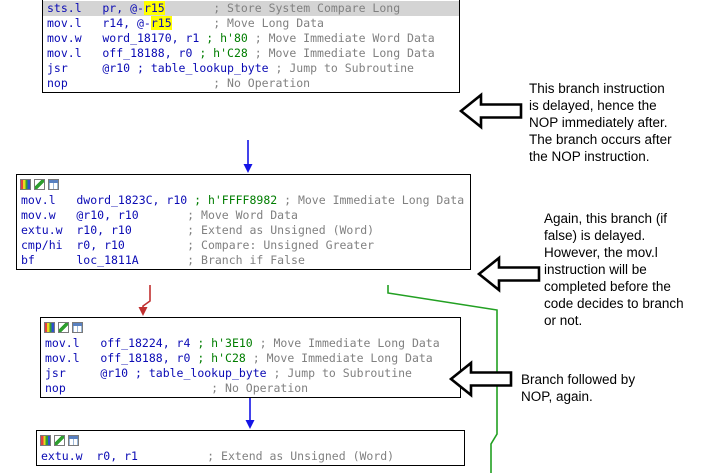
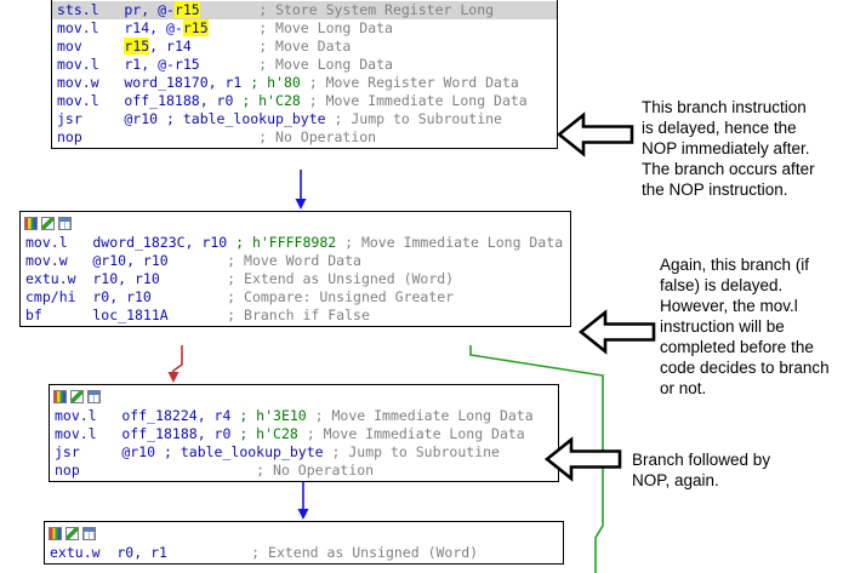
- sts.l pr, @-r15 ; Store System Compare Long
+ sts.l pr, @-r15 ; Store System Register Long
  mov.l r14, @-r15 ; Move Long Data
+ mov r15, r14 ; Move Data
+ mov.l r1, @-r15 ; Move Long Data
- mov.w word_18170, r1 ; h'80 ; Move Immediate Word Data
+ mov.w word_18170, r1 ; h'80 ; Move Register Word Data
  mov.l off_18188, r0 ; h'C28 ; Move Immediate Long Data
  jsr @r10 ; table_lookup_byte ; Jump to Subroutine
  nop ; No Operation
  mov.l dword_1823C, r10 ; h'FFFF8982 ; Move Immediate Long Data
  mov.w @r10, r10 ; Move Word Data
  extu.w r10, r10 ; Extend as Unsigned (Word)
  cmp/hi r0, r10 ; Compare: Unsigned Greater
  bf loc_1811A ; Branch if False
  mov.l off_18224, r4 ; h'3E10 ; Move Immediate Long Data
  mov.l off_18188, r0 ; h'C28 ; Move Immediate Long Data
  jsr @r10 ; table_lookup_byte ; Jump to Subroutine
  nop ; No Operation
  extu.w r0, r1 ; Extend as Unsigned (Word)
  This branch instruction
  is delayed, hence the
  NOP immediately after.
  The branch occurs after
  the NOP instruction.
  Again, this branch (if
  false) is delayed.
  However, the mov.l
  instruction will be
  completed before the
  code decides to branch
  or not.
  Branch followed by
  NOP, again.
